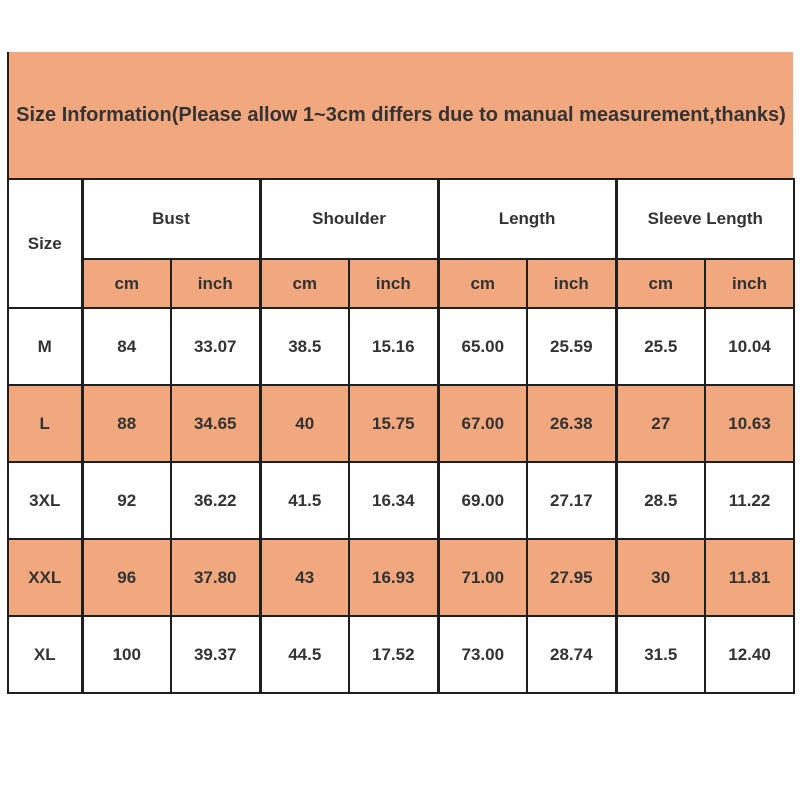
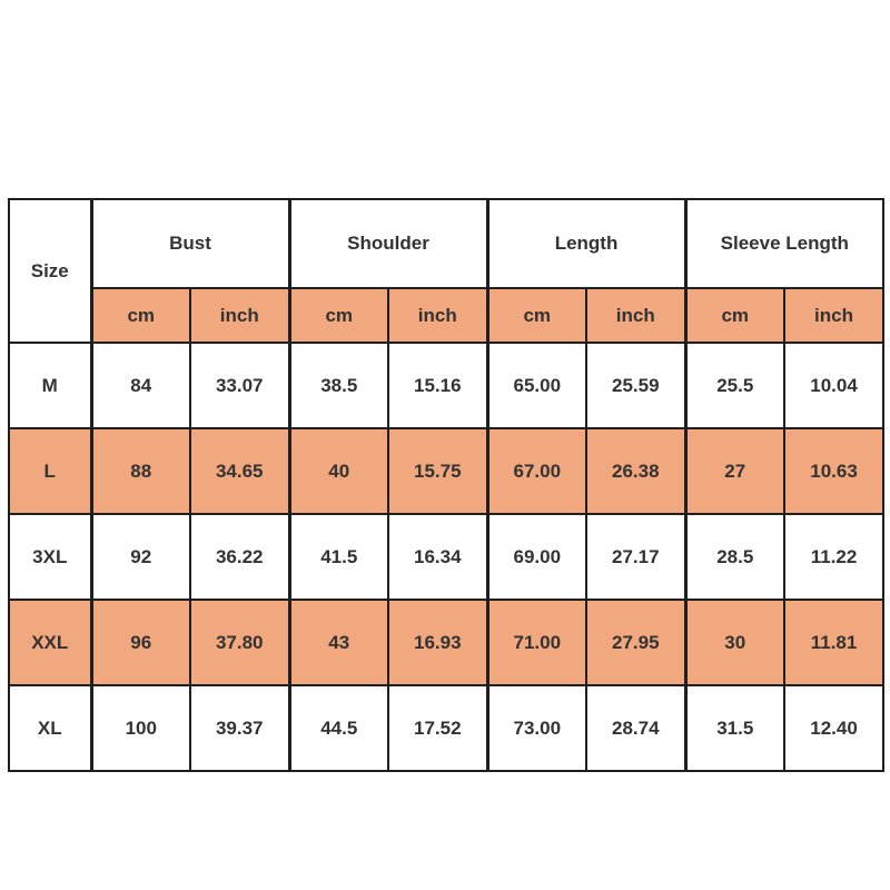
- Size Information(Please allow 1~3cm differs due to manual measurement,thanks)
  Size	Bust	Shoulder	Length	Sleeve Length
  cm	inch	cm	inch	cm	inch	cm	inch
  M	84	33.07	38.5	15.16	65.00	25.59	25.5	10.04
  L	88	34.65	40	15.75	67.00	26.38	27	10.63
  3XL	92	36.22	41.5	16.34	69.00	27.17	28.5	11.22
  XXL	96	37.80	43	16.93	71.00	27.95	30	11.81
  XL	100	39.37	44.5	17.52	73.00	28.74	31.5	12.40
